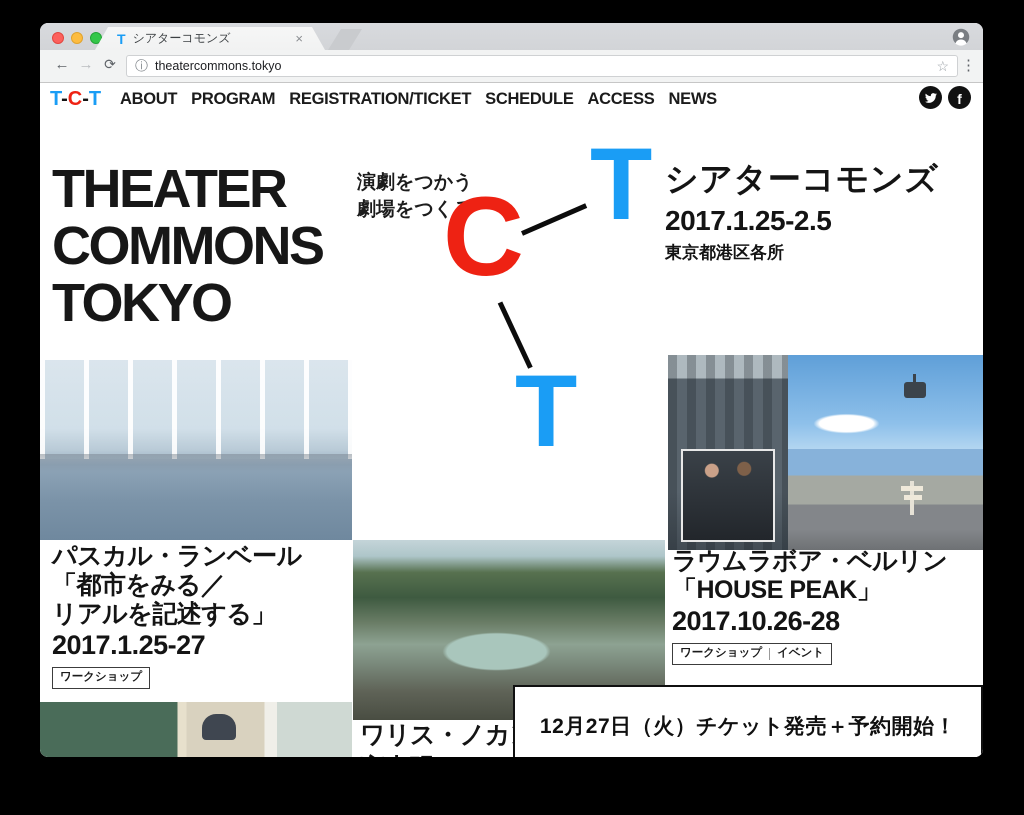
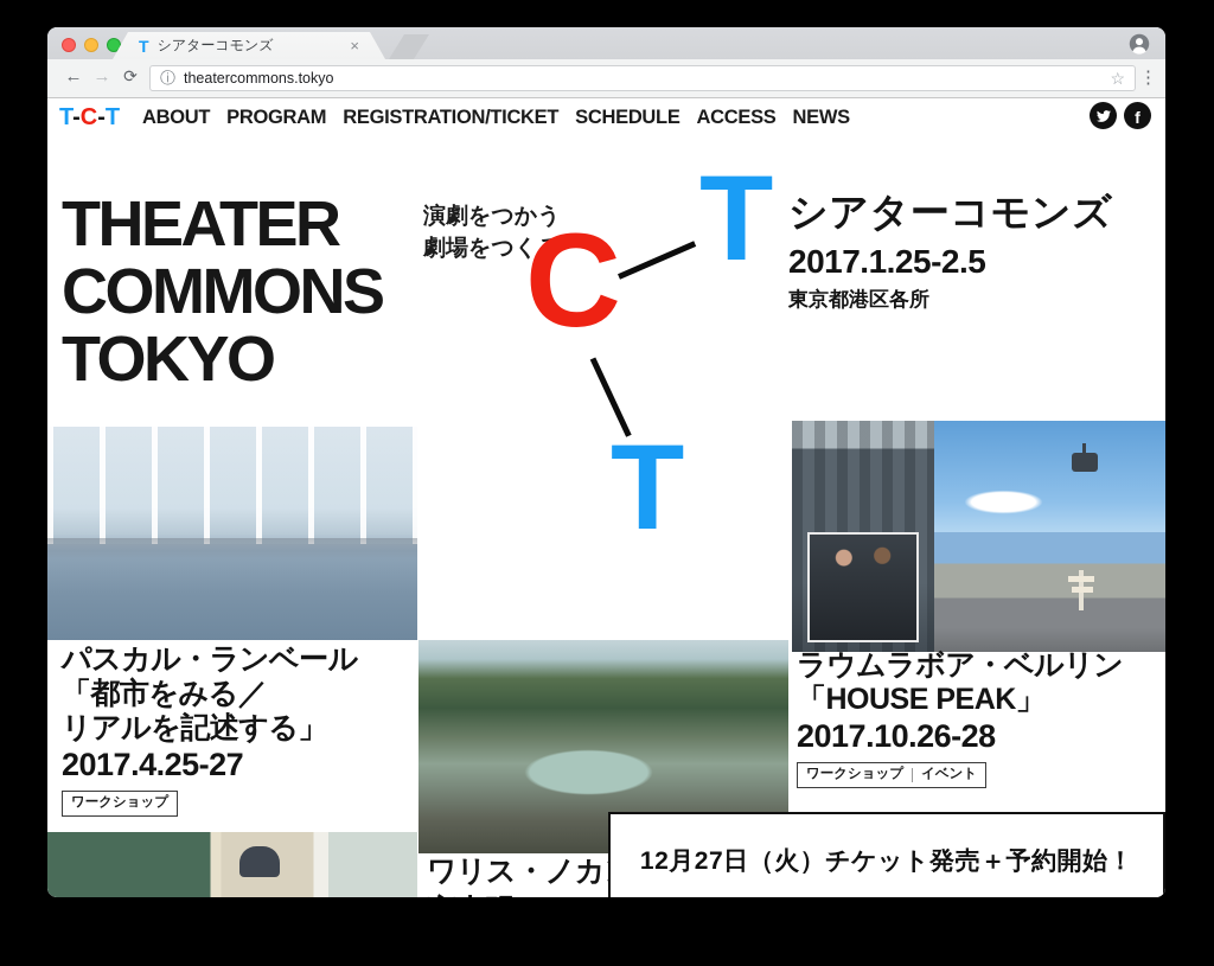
  T
  シアターコモンズ
  ×
  ←
  →
  ⟳
  ⓘ
  theatercommons.tokyo
  ☆
  ⋮
  T-C-T
  ABOUT
  PROGRAM
  REGISTRATION/TICKET
  SCHEDULE
  ACCESS
  NEWS
  f
  THEATER
  COMMONS
  TOKYO
  演劇をつかう
  劇場をつくる
  C
  T
  T
  シアターコモンズ
  2017.1.25-2.5
  東京都港区各所
  パスカル・ランベール
  「都市をみる／
  リアルを記述する」
- 2017.1.25-27
+ 2017.4.25-27
  ワークショップ
  ラウムラボア・ベルリン
  「HOUSE PEAK」
  2017.10.26-28
  ワークショップ
  イベント
  ワリス・ノカ
  12月27日（火）チケット発売＋予約開始！
